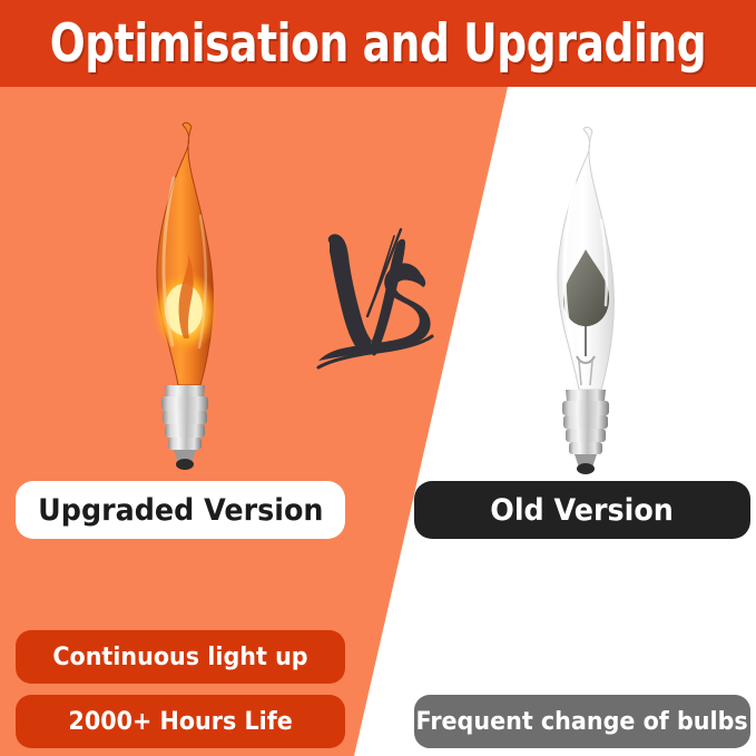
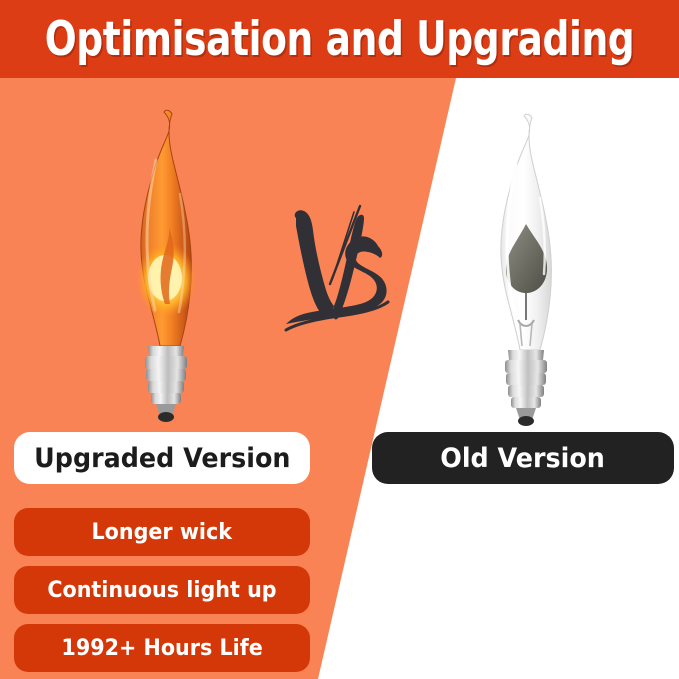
  Optimisation and Upgrading
  Upgraded Version
+ Longer wick
  Continuous light up
- 2000+ Hours Life
+ 1992+ Hours Life
  Old Version
- Frequent change of bulbs
